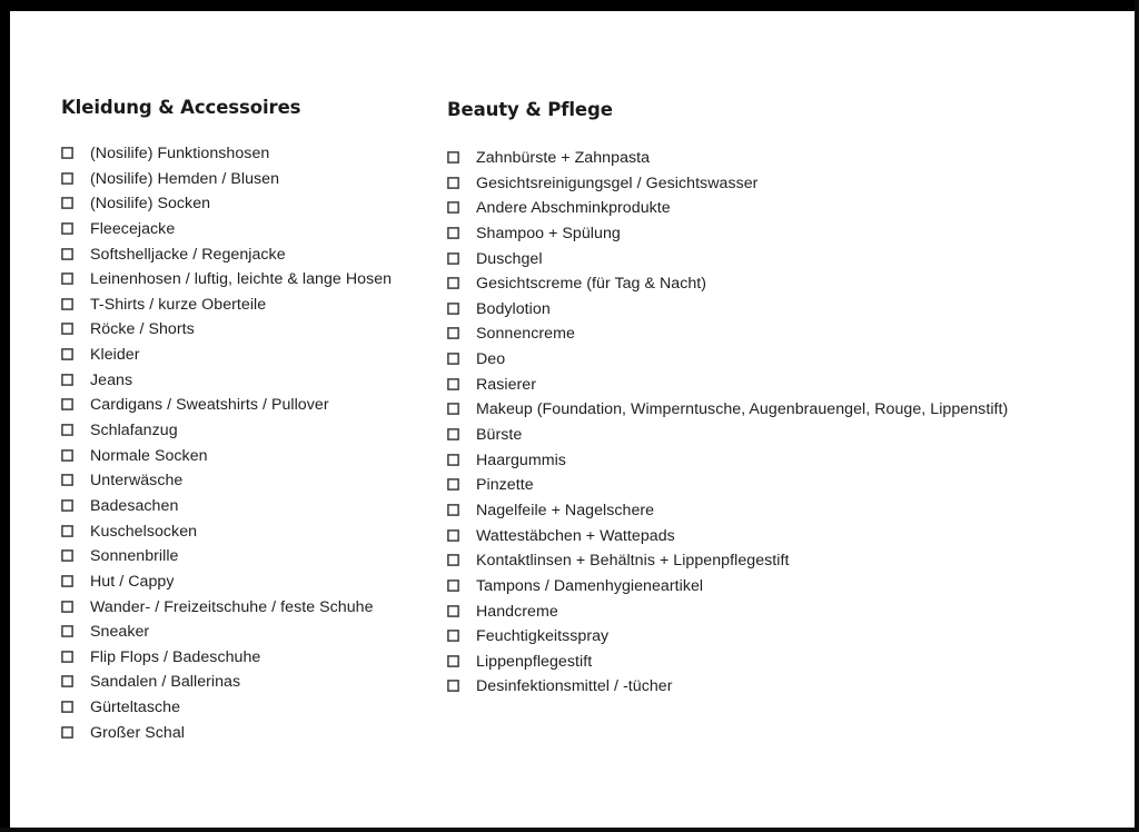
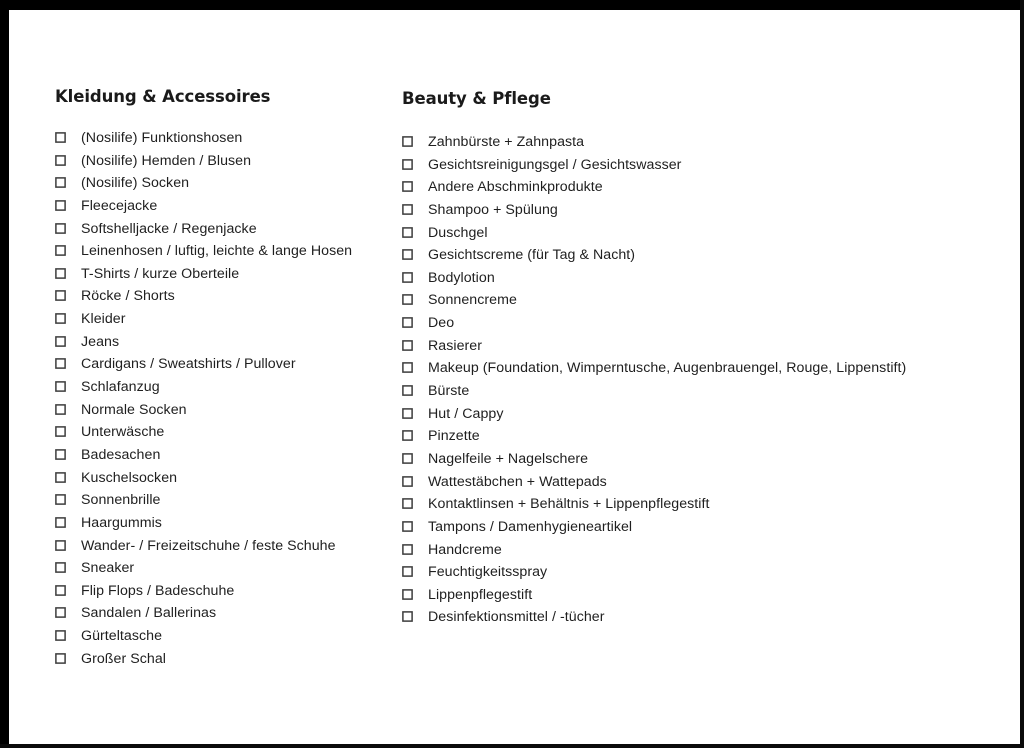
  Kleidung & Accessoires
  (Nosilife) Funktionshosen
  (Nosilife) Hemden / Blusen
  (Nosilife) Socken
  Fleecejacke
  Softshelljacke / Regenjacke
  Leinenhosen / luftig, leichte & lange Hosen
  T-Shirts / kurze Oberteile
  Röcke / Shorts
  Kleider
  Jeans
  Cardigans / Sweatshirts / Pullover
  Schlafanzug
  Normale Socken
  Unterwäsche
  Badesachen
  Kuschelsocken
  Sonnenbrille
- Hut / Cappy
+ Haargummis
  Wander- / Freizeitschuhe / feste Schuhe
  Sneaker
  Flip Flops / Badeschuhe
  Sandalen / Ballerinas
  Gürteltasche
  Großer Schal
  Beauty & Pflege
  Zahnbürste + Zahnpasta
  Gesichtsreinigungsgel / Gesichtswasser
  Andere Abschminkprodukte
  Shampoo + Spülung
  Duschgel
  Gesichtscreme (für Tag & Nacht)
  Bodylotion
  Sonnencreme
  Deo
  Rasierer
  Makeup (Foundation, Wimperntusche, Augenbrauengel, Rouge, Lippenstift)
  Bürste
- Haargummis
+ Hut / Cappy
  Pinzette
  Nagelfeile + Nagelschere
  Wattestäbchen + Wattepads
  Kontaktlinsen + Behältnis + Lippenpflegestift
  Tampons / Damenhygieneartikel
  Handcreme
  Feuchtigkeitsspray
  Lippenpflegestift
  Desinfektionsmittel / -tücher
